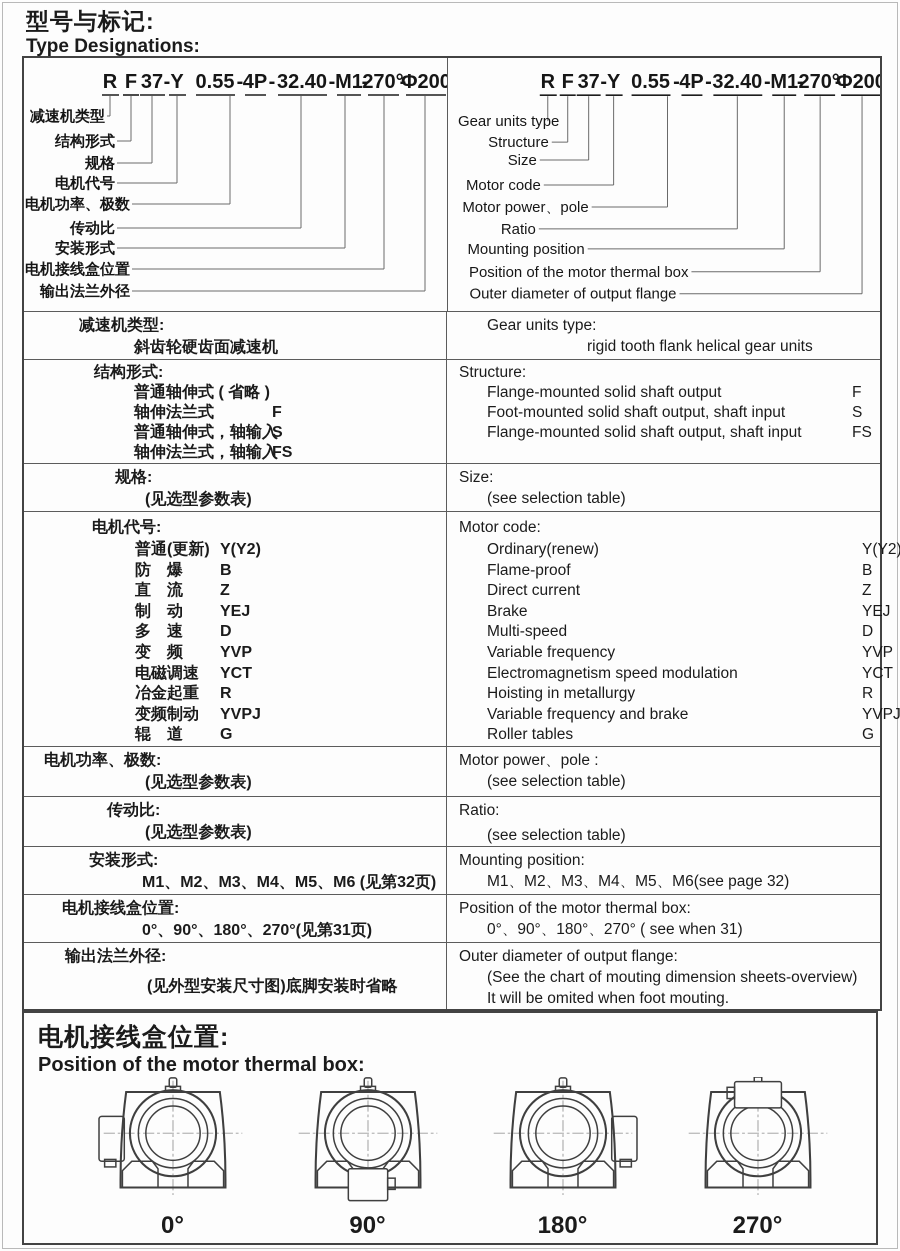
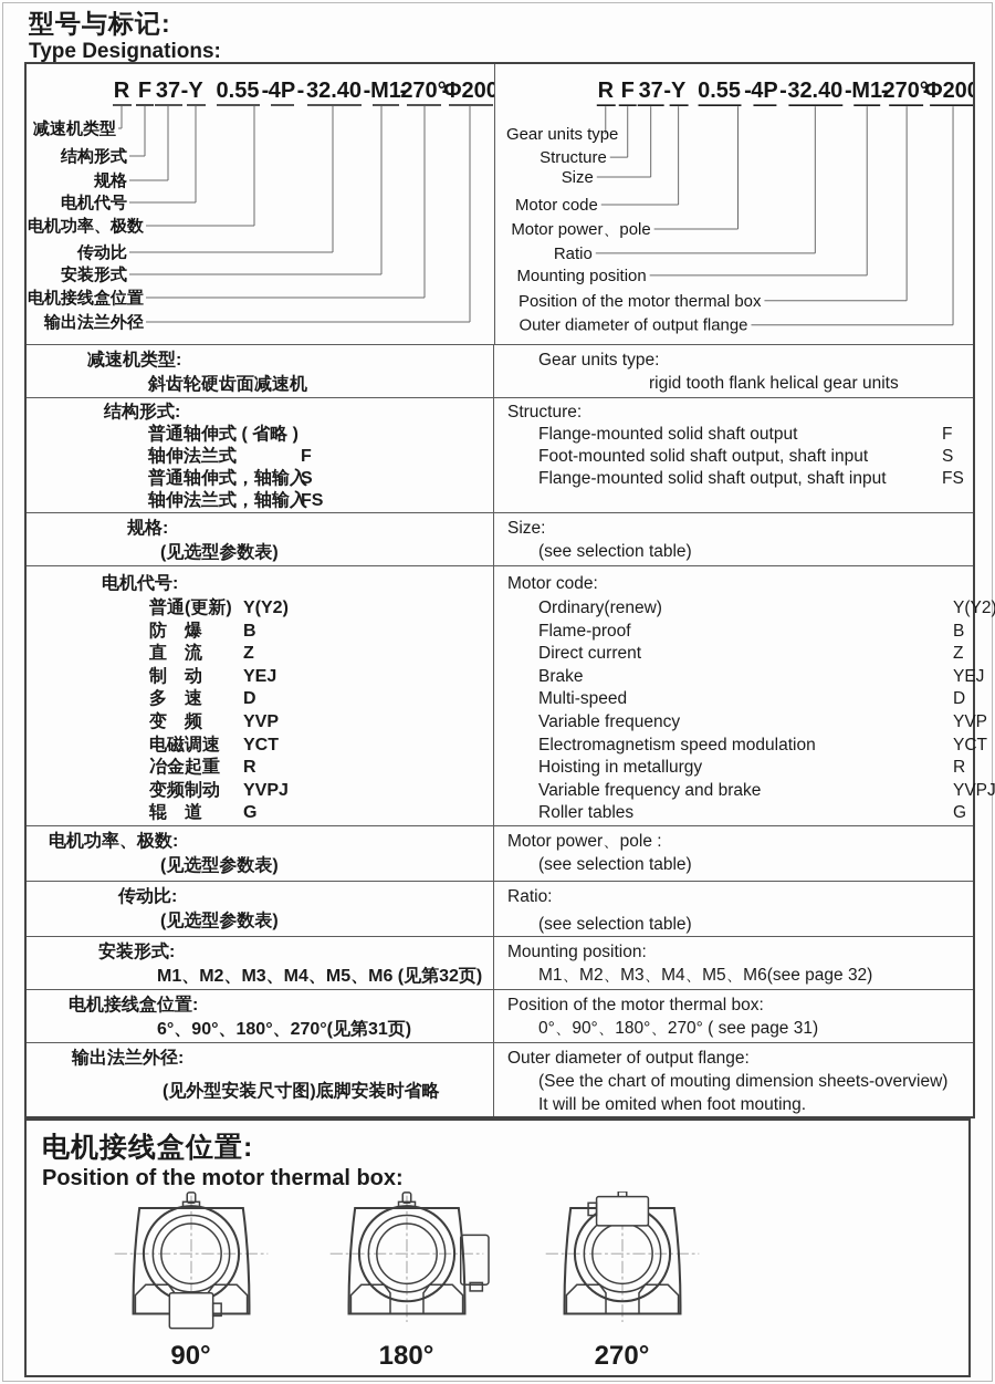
  型号与标记:
  Type Designations:
  R
  F
  37
  -
  Y
  0.55
  -
  4P
  -
  32.40
  -
  M1
  -
  270°
  -
  Φ200
  减速机类型
  结构形式
  规格
  电机代号
  电机功率、极数
  传动比
  安装形式
  电机接线盒位置
  输出法兰外径
  R
  F
  37
  -
  Y
  0.55
  -
  4P
  -
  32.40
  -
  M1
  -
  270°
  -
  Φ20
  Gear units type
  Structure
  Size
  Motor code
  Motor power、pole
  Ratio
  Mounting position
  Position of the motor thermal box
  Outer diameter of output flange
  减速机类型:
  斜齿轮硬齿面减速机
  Gear units type:
  rigid tooth flank helical gear units
  结构形式:
  普通轴伸式 ( 省略 )
  轴伸法兰式
  F
  普通轴伸式，轴输入
  S
  轴伸法兰式，轴输入
  FS
  Structure:
  Flange-mounted solid shaft output
  F
  Foot-mounted solid shaft output, shaft input
  S
  Flange-mounted solid shaft output, shaft input
  FS
  规格:
  (见选型参数表)
  Size:
  (see selection table)
  电机代号:
  普通(更新)
  Y(Y2)
  防 爆
  B
  直 流
  Z
  制 动
  YEJ
  多 速
  D
  变 频
  YVP
  电磁调速
  YCT
  冶金起重
  R
  变频制动
  YVPJ
  辊 道
  G
  Motor code:
  Ordinary(renew)
  Y(Y2)
  Flame-proof
  B
  Direct current
  Z
  Brake
  YEJ
  Multi-speed
  D
  Variable frequency
  YVP
  Electromagnetism speed modulation
  YCT
  Hoisting in metallurgy
  R
  Variable frequency and brake
  YVPJ
  Roller tables
  G
  电机功率、极数:
  (见选型参数表)
  Motor power、pole :
  (see selection table)
  传动比:
  (见选型参数表)
  Ratio:
  (see selection table)
  安装形式:
  M1、M2、M3、M4、M5、M6 (见第32页)
  Mounting position:
  M1、M2、M3、M4、M5、M6(see page 32)
  电机接线盒位置:
- 0°、90°、180°、270°(见第31页)
+ 6°、90°、180°、270°(见第31页)
  Position of the motor thermal box:
- 0°、90°、180°、270° ( see when 31)
+ 0°、90°、180°、270° ( see page 31)
  输出法兰外径:
  (见外型安装尺寸图)底脚安装时省略
  Outer diameter of output flange:
  (See the chart of mouting dimension sheets-overview)
  It will be omited when foot mouting.
  电机接线盒位置:
  Position of the motor thermal box:
- 0°
  90°
  180°
  270°
